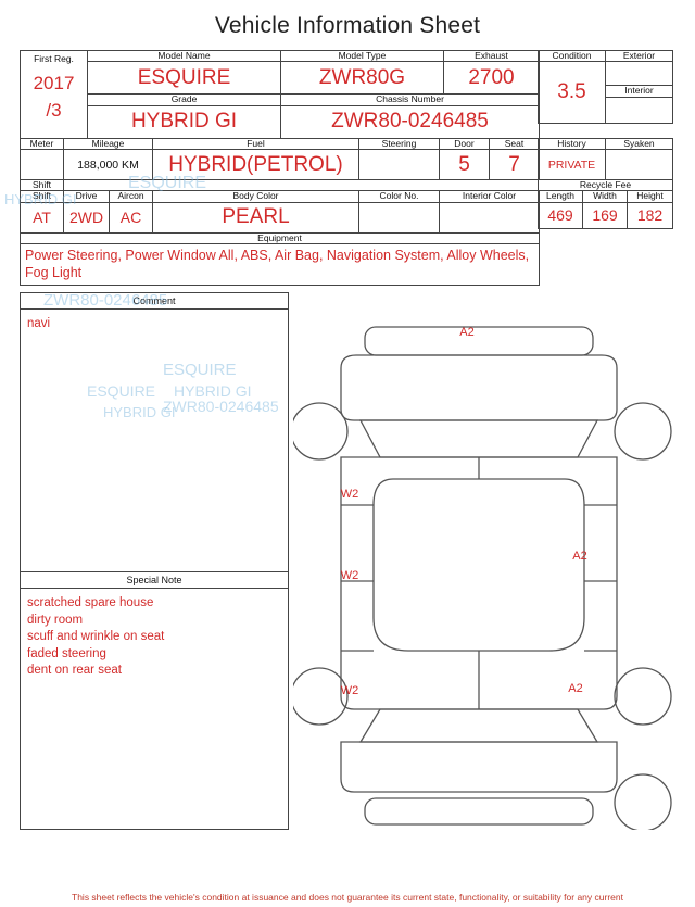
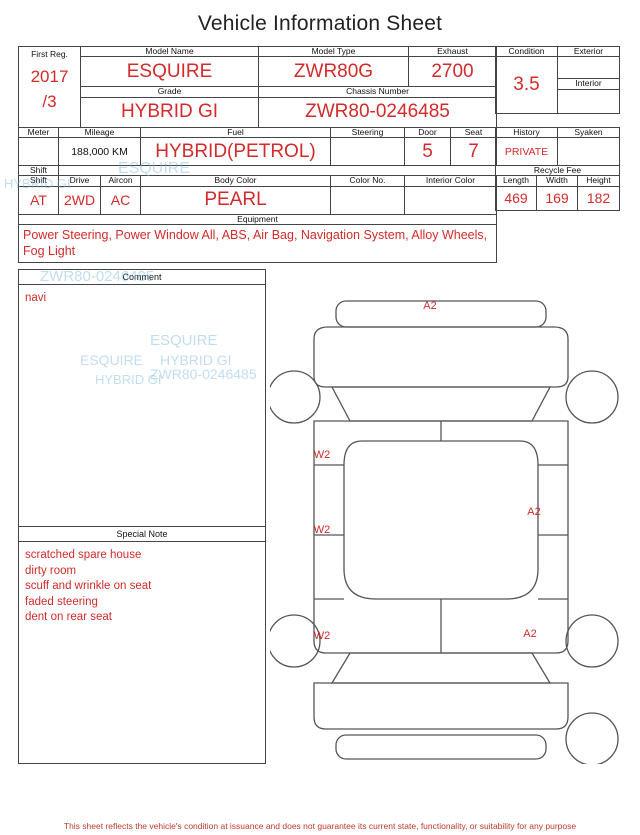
  Vehicle Information Sheet
  First Reg. 2017 /3	Model Name	Model Type	Exhaust
  ESQUIRE	ZWR80G	2700
  Grade	Chassis Number
  HYBRID GI	ZWR80-0246485
  Condition	Exterior
  3.5
  Interior
  Meter	Mileage	Fuel	Steering	Door	Seat
  	188,000 KM	HYBRID(PETROL)		5	7
  Shift
  Shift	Drive	Aircon	Body Color	Color No.	Interior Color
  AT	2WD	AC	PEARL
  Equipment
  Power Steering, Power Window All, ABS, Air Bag, Navigation System, Alloy Wheels, Fog Light
  History	Syaken
  PRIVATE
  Recycle Fee
  Length	Width	Height
  469	169	182
  Comment
  navi
  Special Note
  scratched spare house
  dirty room
  scuff and wrinkle on seat
  faded steering
  dent on rear seat
  A2
  W2
  W2
  A2
  W2
  A2
  ESQUIRE
  HYBRID GI
  ZWR80-0246485
  ESQUIRE
  HYBRID GI
  ZWR80-0246485
  ESQUIRE
  HYBRID GI
- This sheet reflects the vehicle's condition at issuance and does not guarantee its current state, functionality, or suitability for any current
+ This sheet reflects the vehicle's condition at issuance and does not guarantee its current state, functionality, or suitability for any purpose
